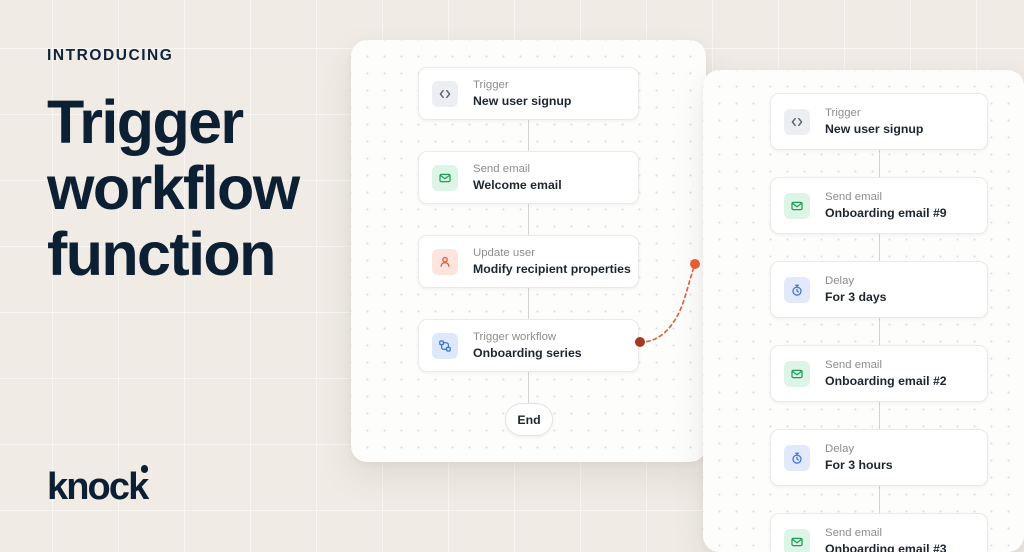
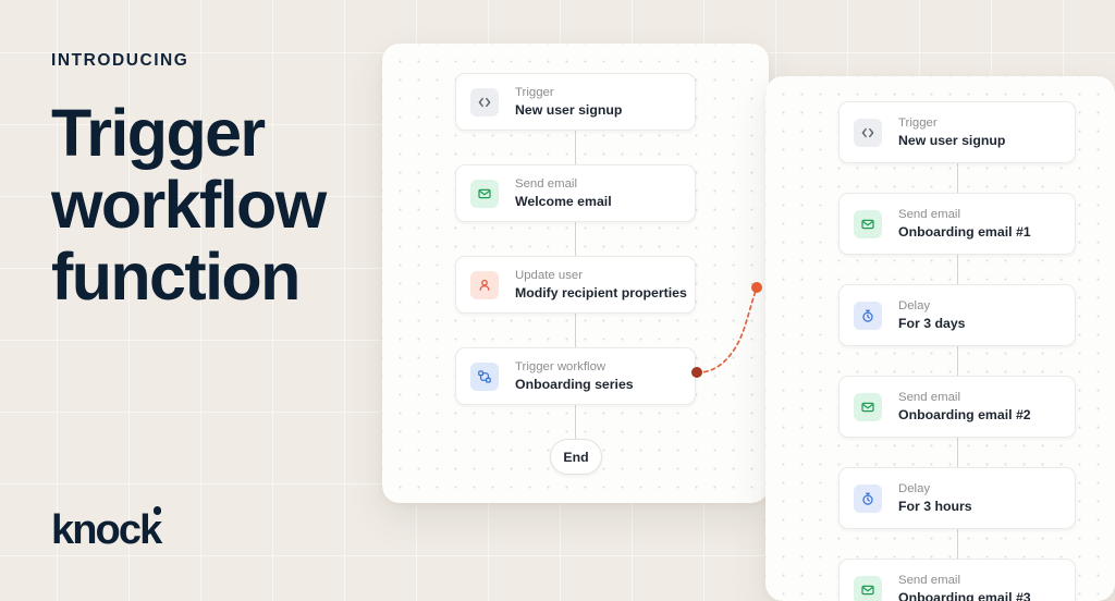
  INTRODUCING
  Trigger
  workflow
  function
  knock
  Trigger
  New user signup
  Send email
  Welcome email
  Update user
  Modify recipient properties
  Trigger workflow
  Onboarding series
  End
  Trigger
  New user signup
  Send email
- Onboarding email #9
+ Onboarding email #1
  Delay
  For 3 days
  Send email
  Onboarding email #2
  Delay
  For 3 hours
  Send email
  Onboarding email #3
